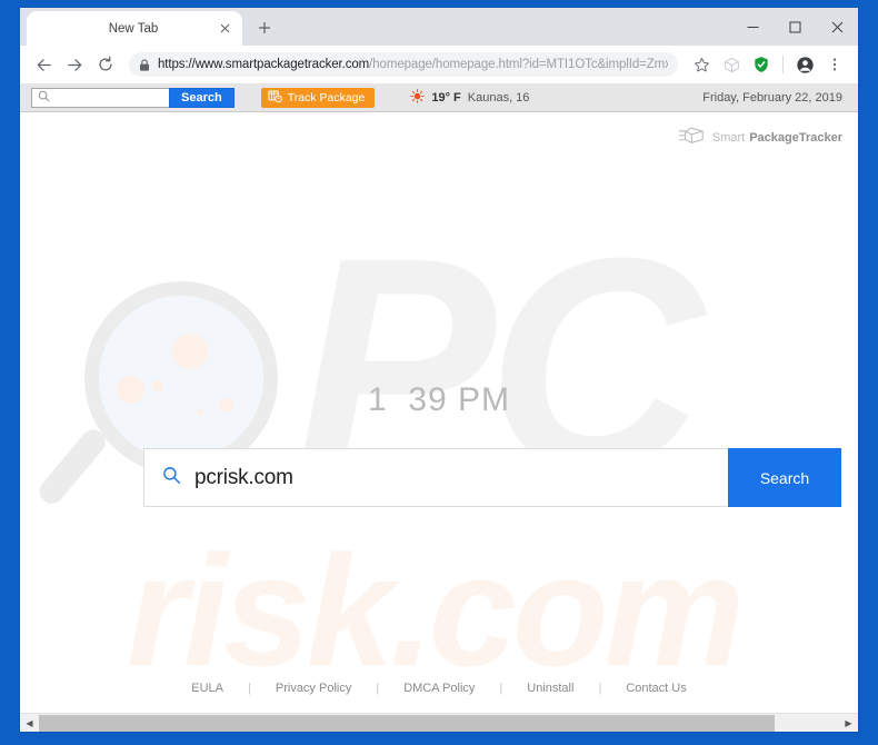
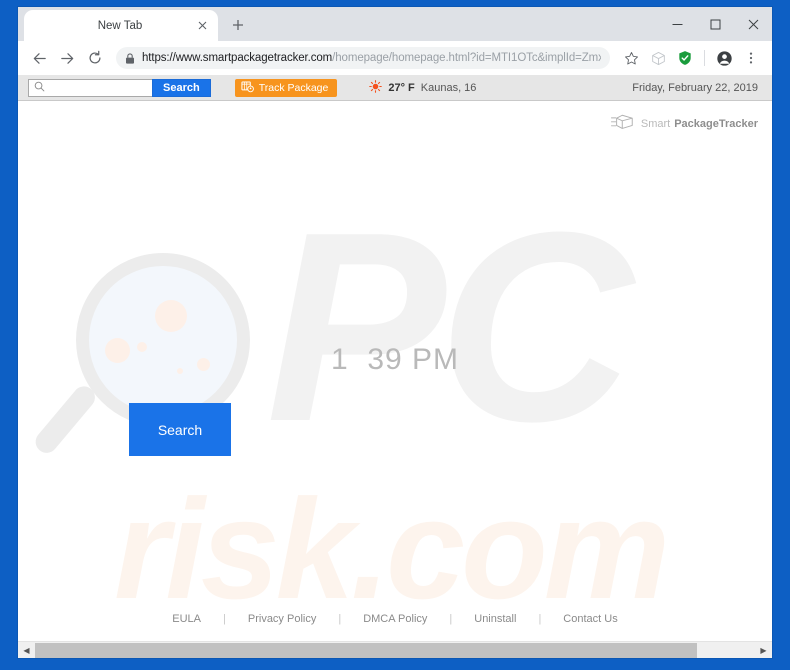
  New Tab
  https://www.smartpackagetracker.com/homepage/homepage.html?id=MTI1OTc&implId=Zmx
  Search
  Track Package
- 19° F
+ 27° F
  Kaunas, 16
  Friday, February 22, 2019
  PC
  risk.com
  Smart
  PackageTracker
  1 39 PM
- pcrisk.com
  Search
  EULA
  |
  Privacy Policy
  |
  DMCA Policy
  |
  Uninstall
  |
  Contact Us
  ◀
  ▶
